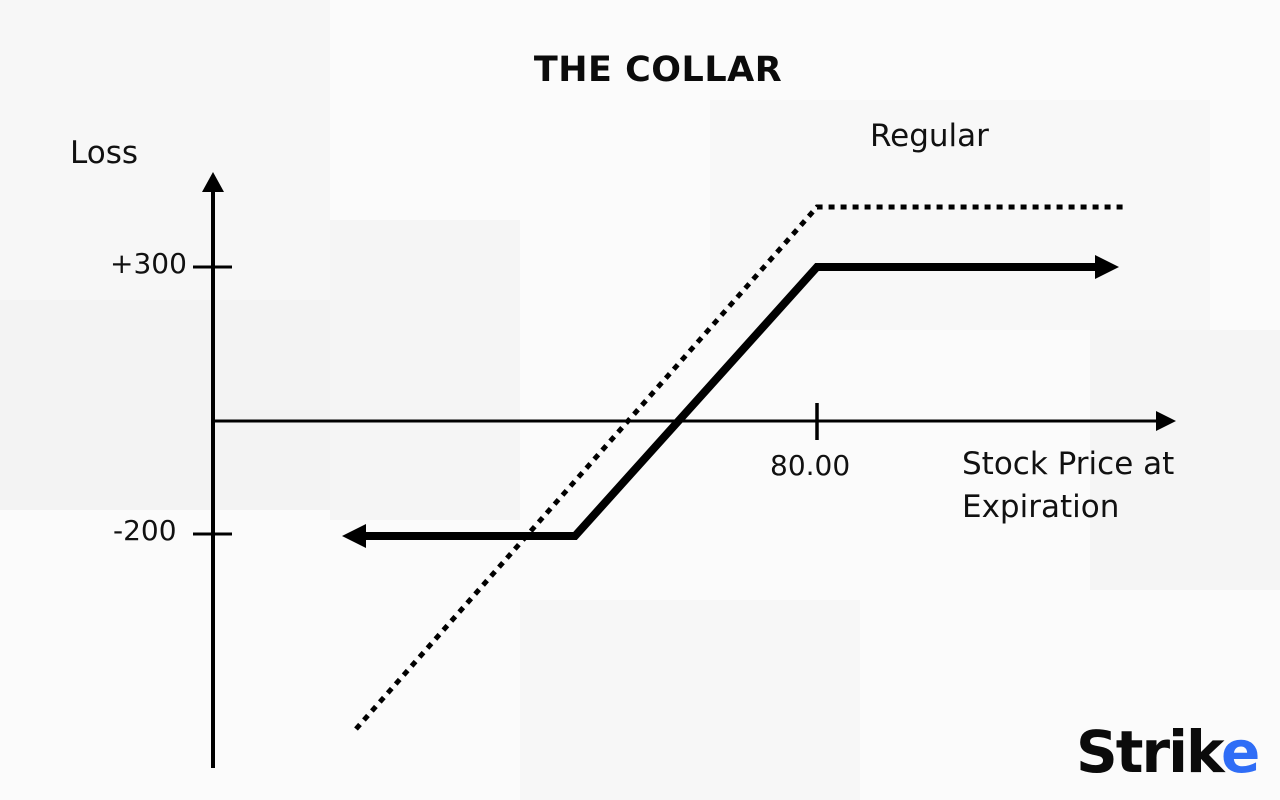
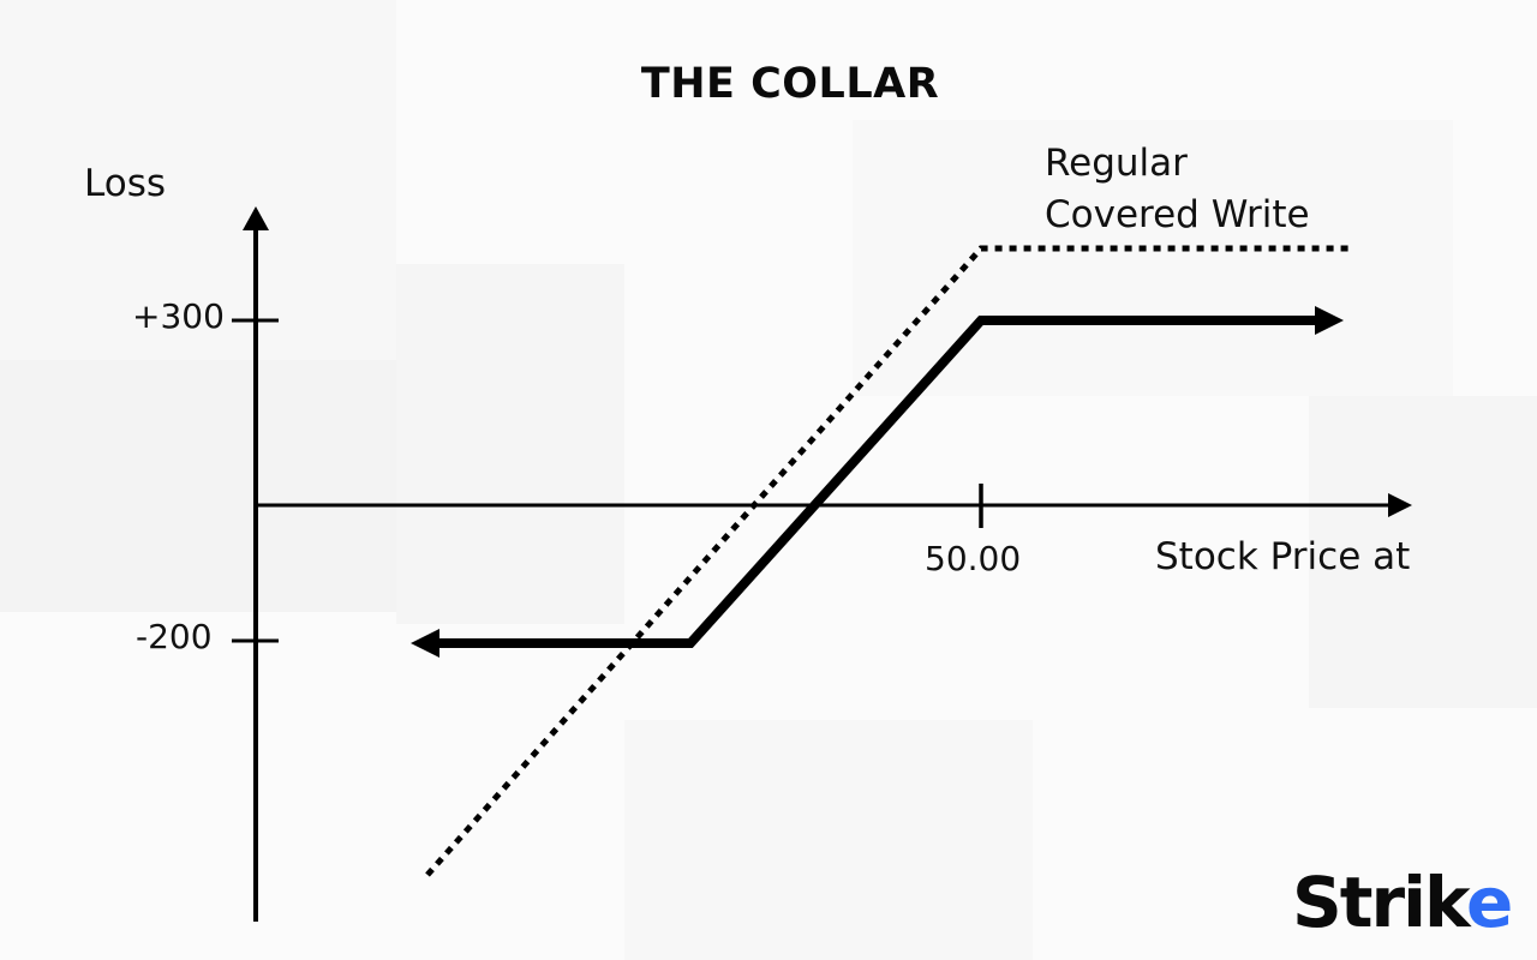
  THE COLLAR
  Loss
  Regular
+ Covered Write
  Stock Price at
- Expiration
  +300
  -200
- 80.00
+ 50.00
  Strike
